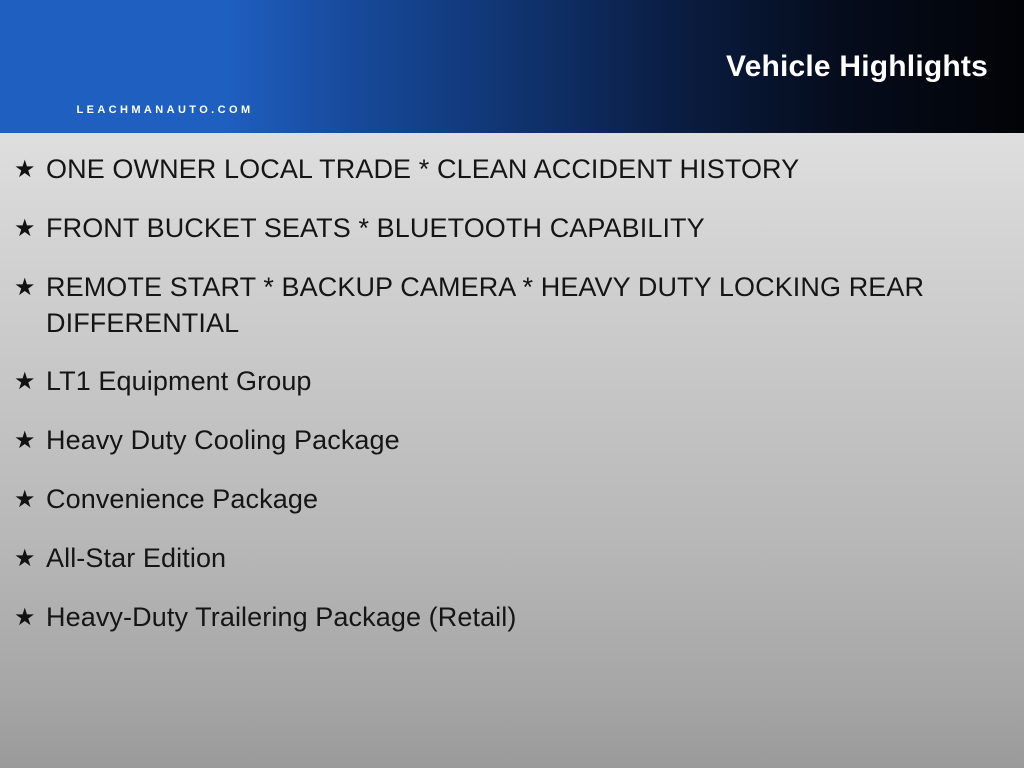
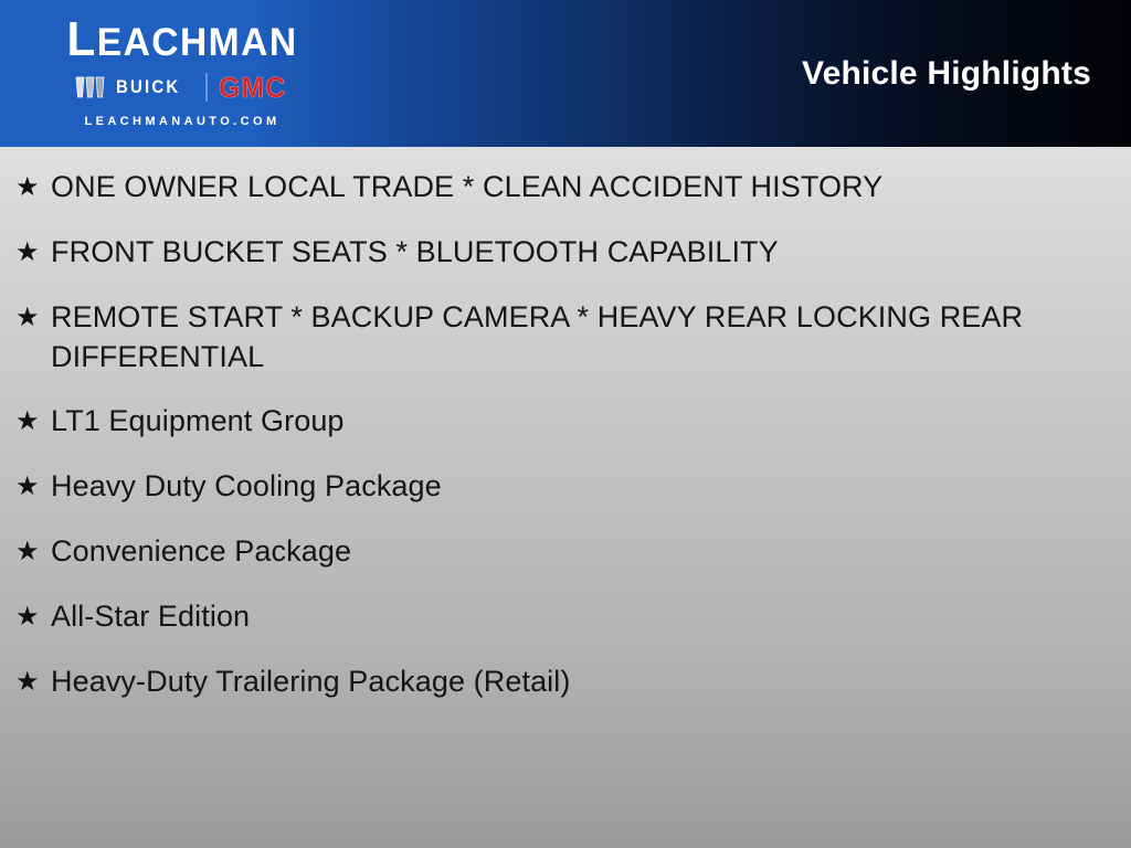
+ LEACHMAN
+ BUICK
+ GMC
  LEACHMANAUTO.COM
  Vehicle Highlights
  ★
  ONE OWNER LOCAL TRADE * CLEAN ACCIDENT HISTORY
  ★
  FRONT BUCKET SEATS * BLUETOOTH CAPABILITY
  ★
- REMOTE START * BACKUP CAMERA * HEAVY DUTY LOCKING REAR DIFFERENTIAL
+ REMOTE START * BACKUP CAMERA * HEAVY REAR LOCKING REAR DIFFERENTIAL
  ★
  LT1 Equipment Group
  ★
  Heavy Duty Cooling Package
  ★
  Convenience Package
  ★
  All-Star Edition
  ★
  Heavy-Duty Trailering Package (Retail)
